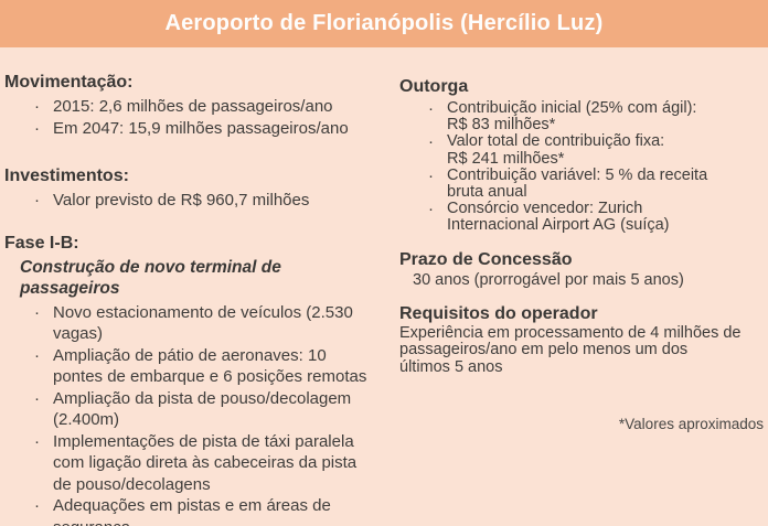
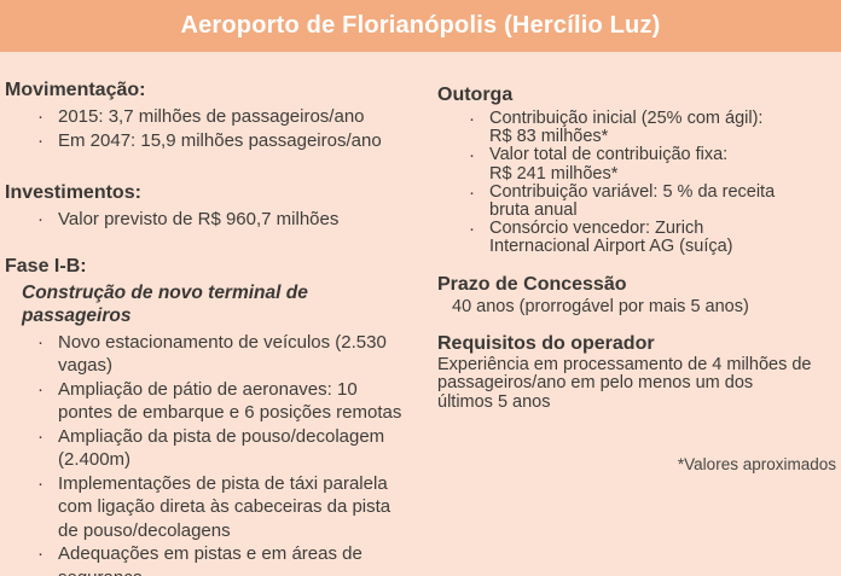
  Aeroporto de Florianópolis (Hercílio Luz)
  Movimentação:
  ·
- 2015: 2,6 milhões de passageiros/ano
+ 2015: 3,7 milhões de passageiros/ano
  ·
  Em 2047: 15,9 milhões passageiros/ano
  Investimentos:
  ·
  Valor previsto de R$ 960,7 milhões
  Fase I-B:
  Construção de novo terminal de passageiros
  ·
  Novo estacionamento de veículos (2.530
  vagas)
  ·
  Ampliação de pátio de aeronaves: 10
  pontes de embarque e 6 posições remotas
  ·
  Ampliação da pista de pouso/decolagem
  (2.400m)
  ·
  Implementações de pista de táxi paralela
  com ligação direta às cabeceiras da pista
  de pouso/decolagens
  ·
  Adequações em pistas e em áreas de
  Outorga
  ·
  Contribuição inicial (25% com ágil):
  R$ 83 milhões*
  ·
  Valor total de contribuição fixa:
  R$ 241 milhões*
  ·
  Contribuição variável: 5 % da receita
  bruta anual
  ·
  Consórcio vencedor: Zurich
  Internacional Airport AG (suíça)
  Prazo de Concessão
- 30 anos (prorrogável por mais 5 anos)
+ 40 anos (prorrogável por mais 5 anos)
  Requisitos do operador
  Experiência em processamento de 4 milhões de
  passageiros/ano em pelo menos um dos
  últimos 5 anos
  *Valores aproximados
